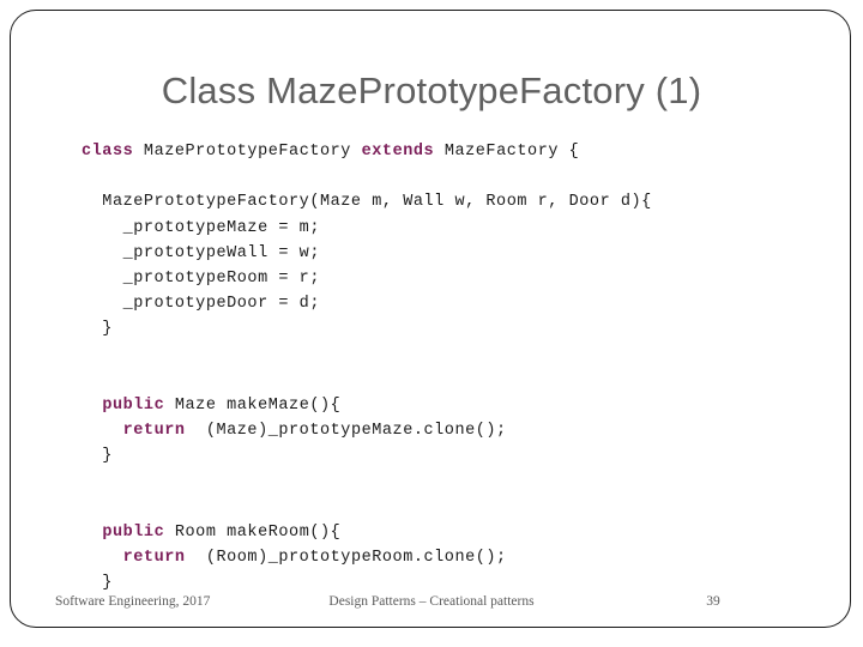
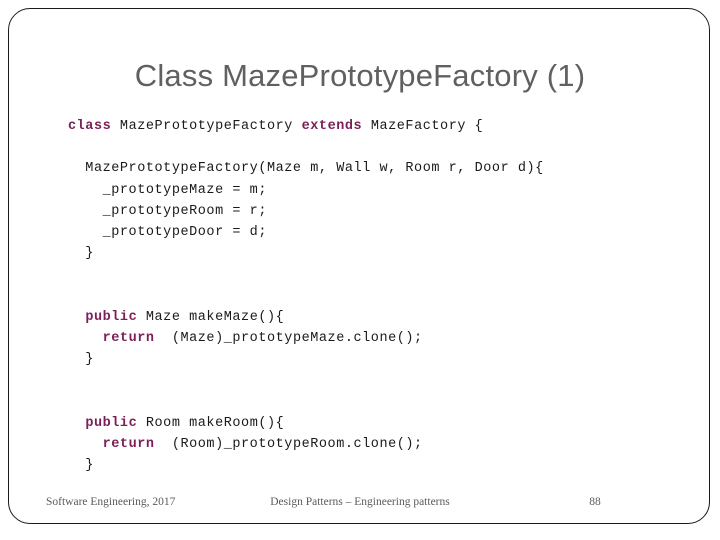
  Class MazePrototypeFactory (1)
  class MazePrototypeFactory extends MazeFactory {
  MazePrototypeFactory(Maze m, Wall w, Room r, Door d){
  _prototypeMaze = m;
- _prototypeWall = w;
  _prototypeRoom = r;
  _prototypeDoor = d;
  }
  public Maze makeMaze(){
  return (Maze)_prototypeMaze.clone();
  }
  public Room makeRoom(){
  return (Room)_prototypeRoom.clone();
  }
  Software Engineering, 2017
- Design Patterns – Creational patterns
+ Design Patterns – Engineering patterns
- 39
+ 88
